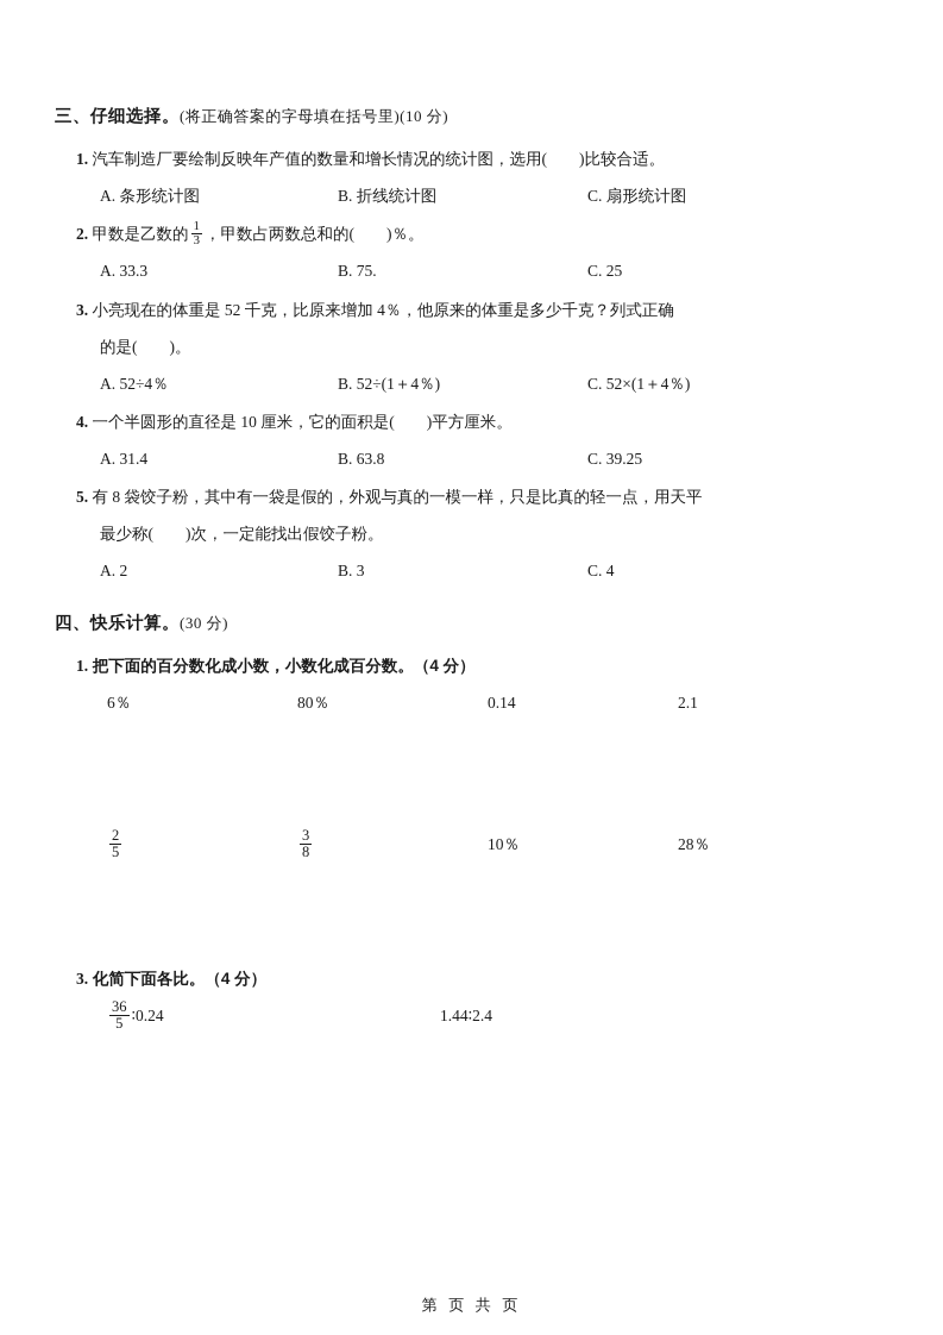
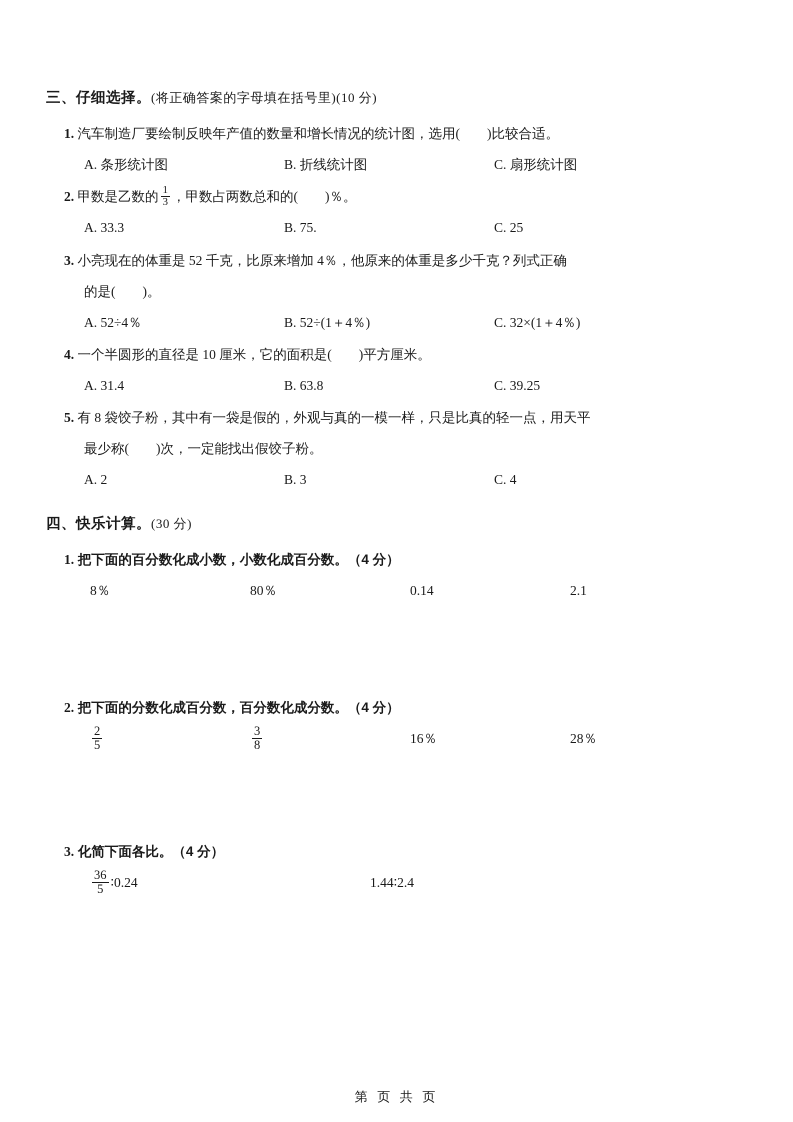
  三、仔细选择。(将正确答案的字母填在括号里)(10 分)
  1. 汽车制造厂要绘制反映年产值的数量和增长情况的统计图，选用( )比较合适。
  A. 条形统计图
  B. 折线统计图
  C. 扇形统计图
  2. 甲数是乙数的
  1
  3
  ，甲数占两数总和的( )％。
  A. 33.3
  B. 75.
  C. 25
  3. 小亮现在的体重是 52 千克，比原来增加 4％，他原来的体重是多少千克？列式正确
  的是( )。
  A. 52÷4％
  B. 52÷(1＋4％)
- C. 52×(1＋4％)
+ C. 32×(1＋4％)
  4. 一个半圆形的直径是 10 厘米，它的面积是( )平方厘米。
  A. 31.4
  B. 63.8
  C. 39.25
  5. 有 8 袋饺子粉，其中有一袋是假的，外观与真的一模一样，只是比真的轻一点，用天平
  最少称( )次，一定能找出假饺子粉。
  A. 2
  B. 3
  C. 4
  四、快乐计算。(30 分)
  1. 把下面的百分数化成小数，小数化成百分数。（4 分）
- 6％
+ 8％
  80％
  0.14
  2.1
+ 2. 把下面的分数化成百分数，百分数化成分数。（4 分）
  2
  5
  3
  8
- 10％
+ 16％
  28％
  3. 化简下面各比。（4 分）
  36
  5
  ∶0.24
  1.44∶2.4
  第 页 共 页
